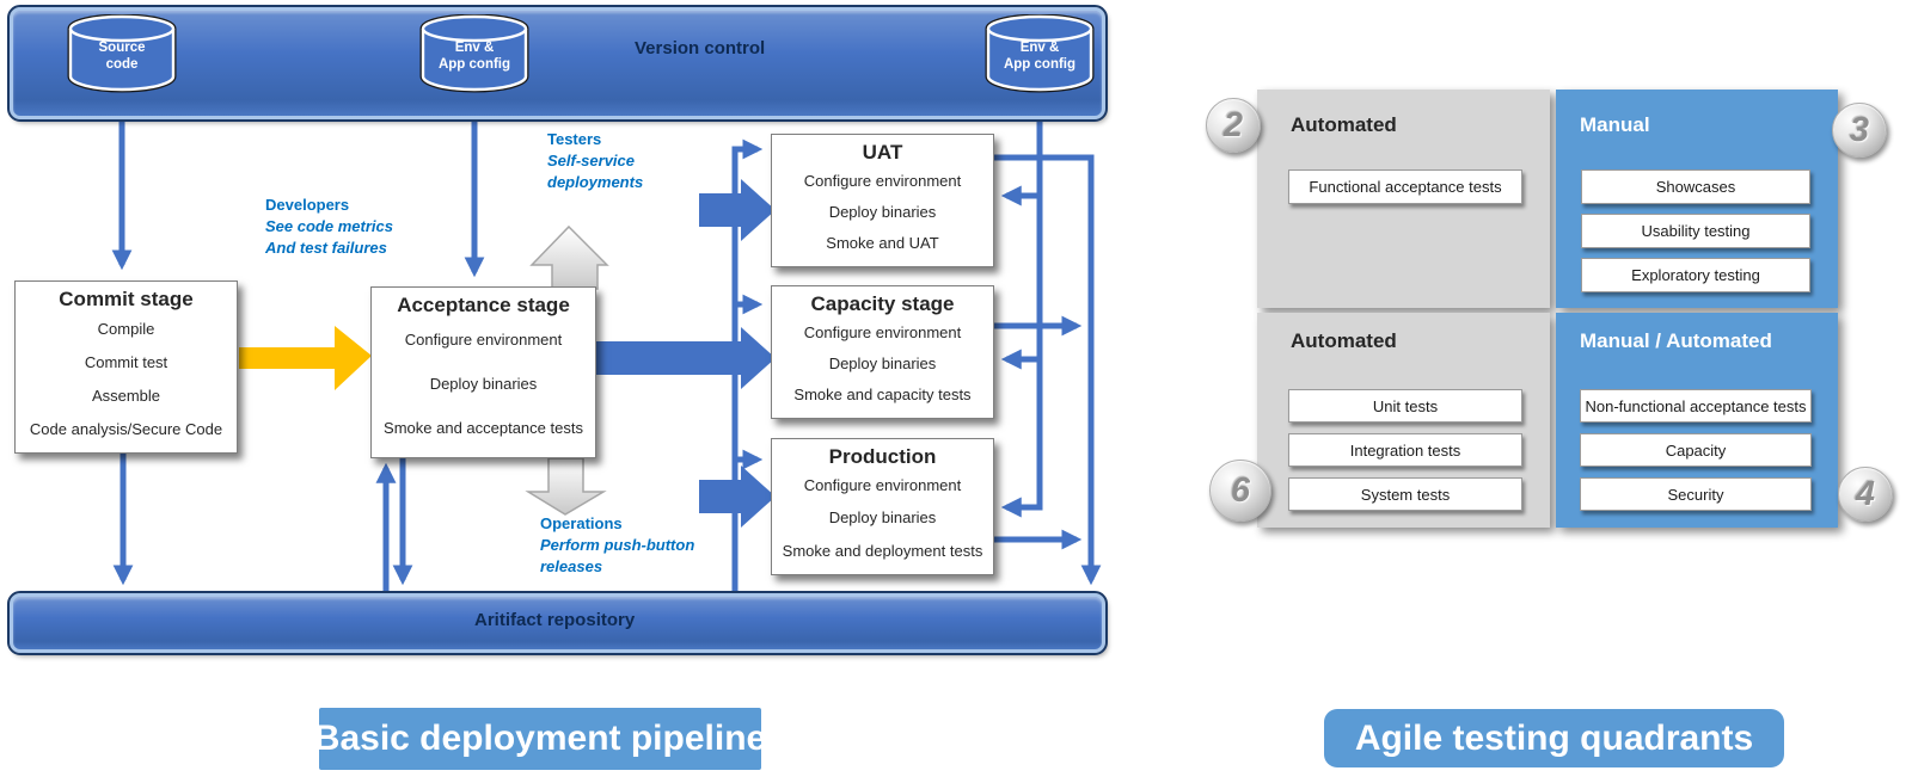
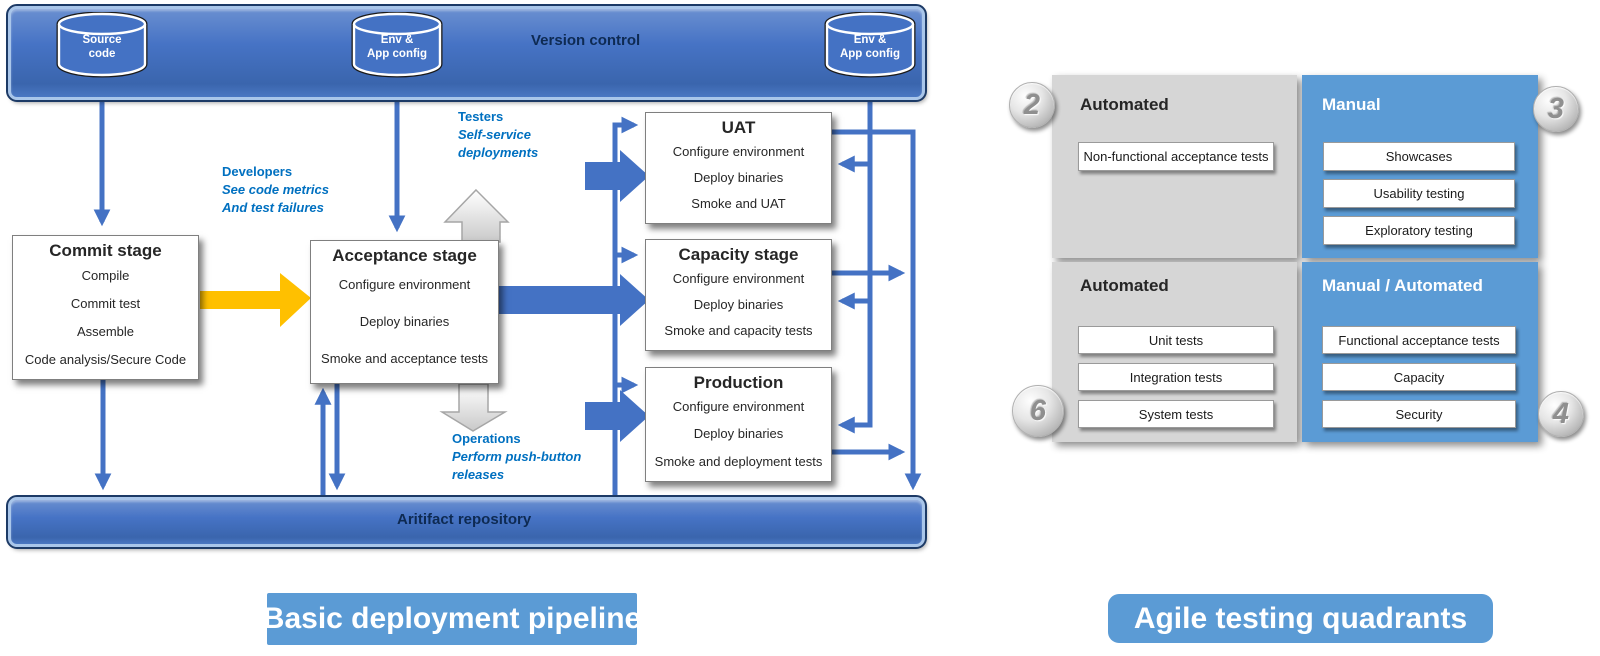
  Version control
  Source
  code
  Env &
  App config
  Env &
  App config
  Commit stage
  Compile
  Commit test
  Assemble
  Code analysis/Secure Code
  Acceptance stage
  Configure environment
  Deploy binaries
  Smoke and acceptance tests
  UAT
  Configure environment
  Deploy binaries
  Smoke and UAT
  Capacity stage
  Configure environment
  Deploy binaries
  Smoke and capacity tests
  Production
  Configure environment
  Deploy binaries
  Smoke and deployment tests
  Developers
  See code metrics
  And test failures
  Testers
  Self-service
  deployments
  Operations
  Perform push-button
  releases
  Aritifact repository
  Basic deployment pipeline
  Agile testing quadrants
  Automated
- Functional acceptance tests
+ Non-functional acceptance tests
  Manual
  Showcases
  Usability testing
  Exploratory testing
  Automated
  Unit tests
  Integration tests
  System tests
  Manual / Automated
- Non-functional acceptance tests
+ Functional acceptance tests
  Capacity
  Security
  2
  3
  6
  4
